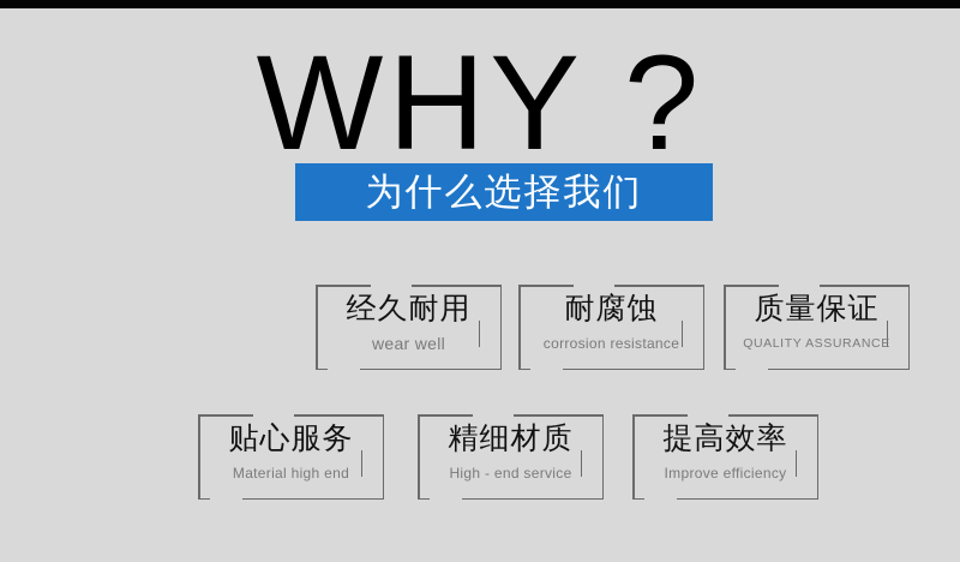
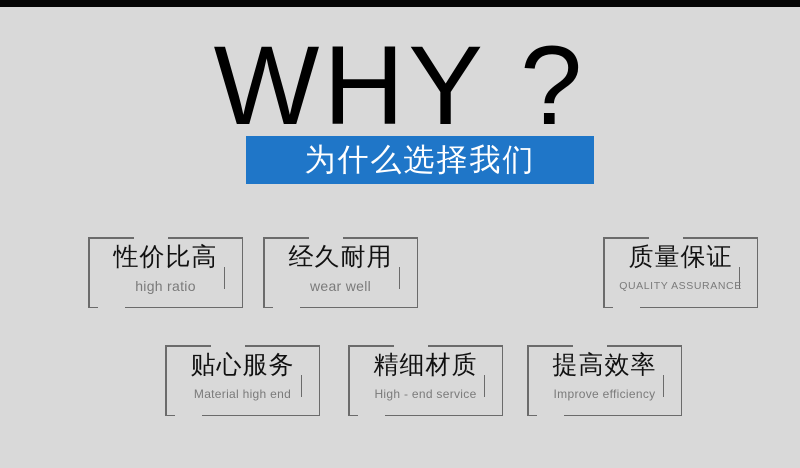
  WHY ?
  为什么选择我们
+ 性价比高
+ high ratio
  经久耐用
  wear well
- 耐腐蚀
- corrosion resistance
  质量保证
  QUALITY ASSURANCE
  贴心服务
  Material high end
  精细材质
  High - end service
  提高效率
  Improve efficiency
